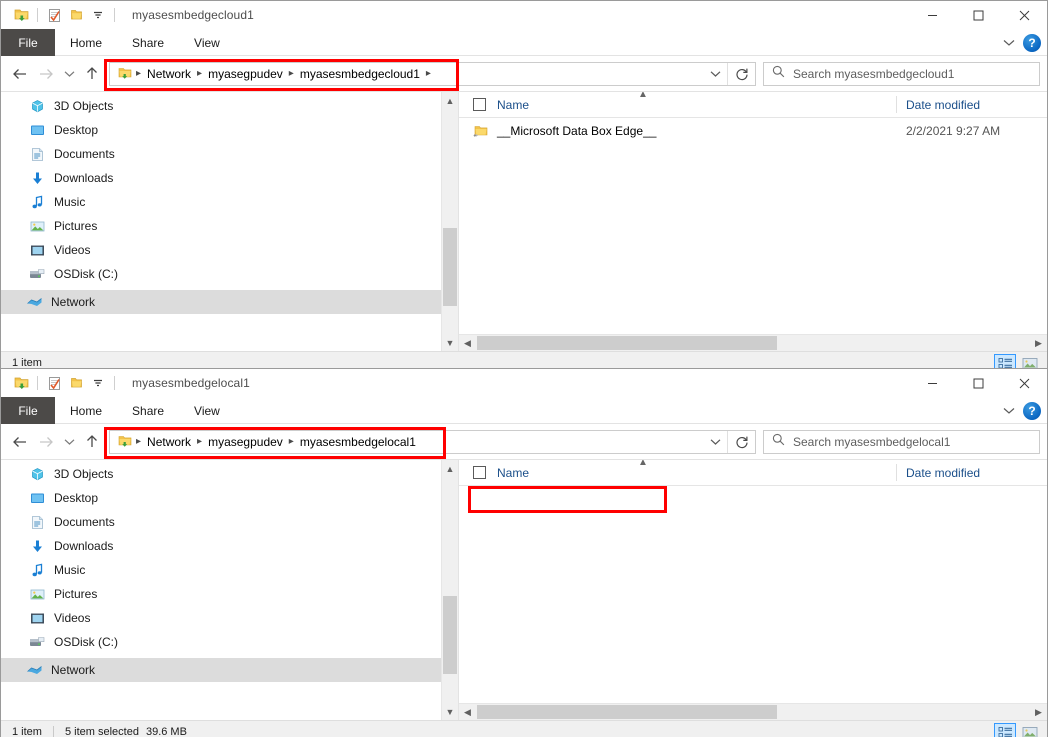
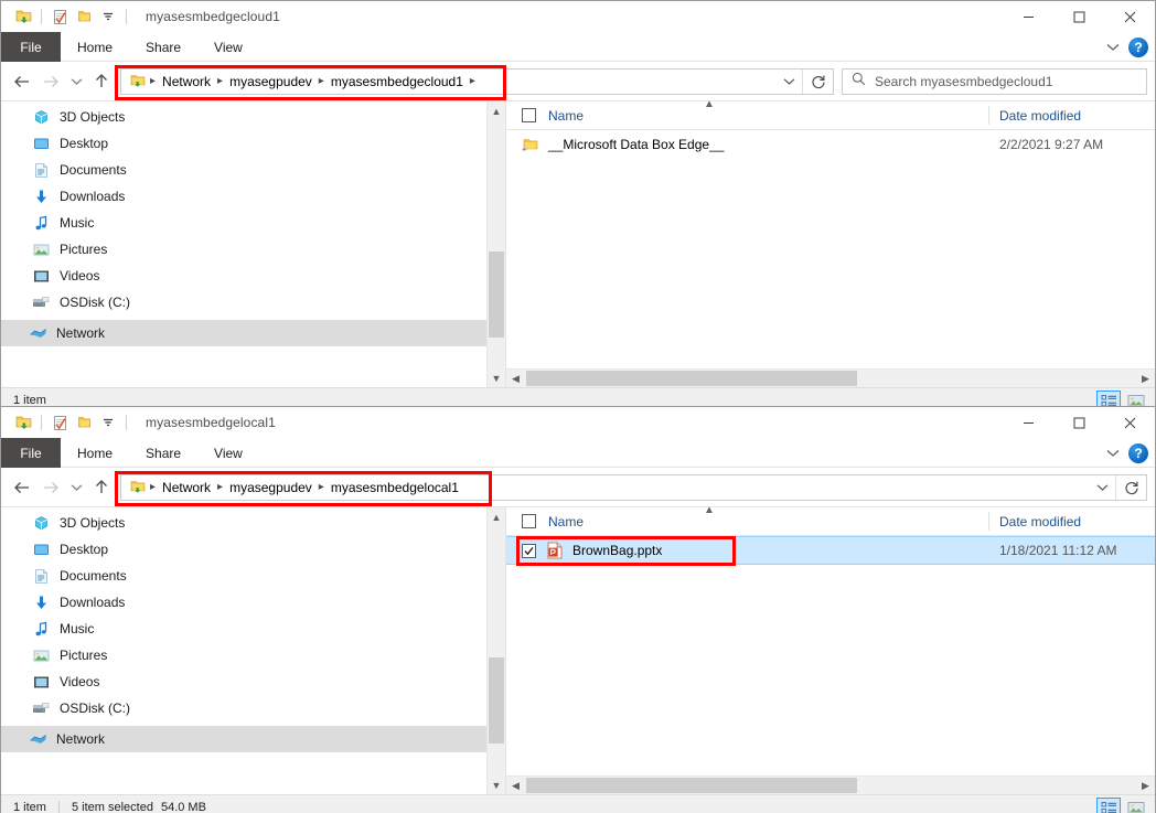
  myasesmbedgecloud1
  File
  Home
  Share
  View
  ?
  ▸
  Network
  ▸
  myasegpudev
  ▸
  myasesmbedgecloud1
  ▸
  Search myasesmbedgecloud1
  3D Objects
  Desktop
  Documents
  Downloads
  Music
  Pictures
  Videos
  OSDisk (C:)
  Network
  ▲
  ▼
  Name
  ▲
  Date modified
  __Microsoft Data Box Edge__
  2/2/2021 9:27 AM
  ◀
  ▶
  1 item
  myasesmbedgelocal1
  File
  Home
  Share
  View
  ?
  ▸
  Network
  ▸
  myasegpudev
  ▸
  myasesmbedgelocal1
- Search myasesmbedgelocal1
  3D Objects
  Desktop
  Documents
  Downloads
  Music
  Pictures
  Videos
  OSDisk (C:)
  Network
  ▲
  ▼
  Name
  ▲
  Date modified
+ BrownBag.pptx
+ 1/18/2021 11:12 AM
  ◀
  ▶
  1 item
  5 item selected
- 39.6 MB
+ 54.0 MB
